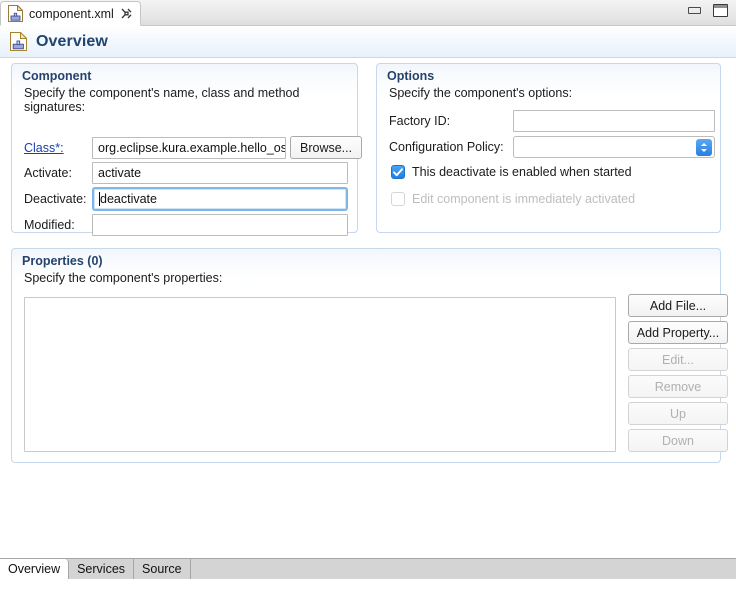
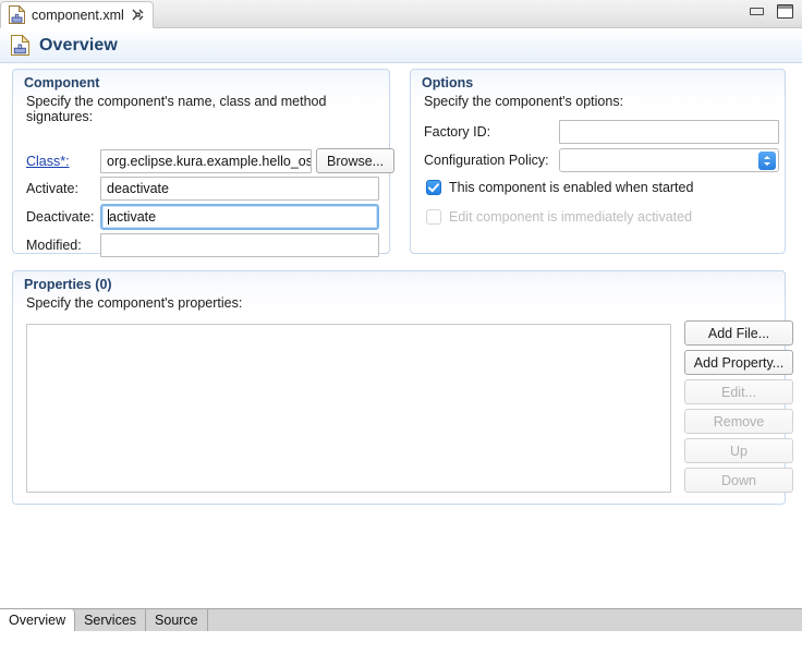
  component.xml
  Overview
  Component
  Specify the component's name, class and method signatures:
  Class*:
  org.eclipse.kura.example.hello_os
  Browse...
  Activate:
- activate
+ deactivate
  Deactivate:
- deactivate
+ activate
  Modified:
  Options
  Specify the component's options:
  Factory ID:
  Configuration Policy:
- This deactivate is enabled when started
+ This component is enabled when started
  Edit component is immediately activated
  Properties (0)
  Specify the component's properties:
  Add File...
  Add Property...
  Edit...
  Remove
  Up
  Down
  Overview
  Services
  Source
